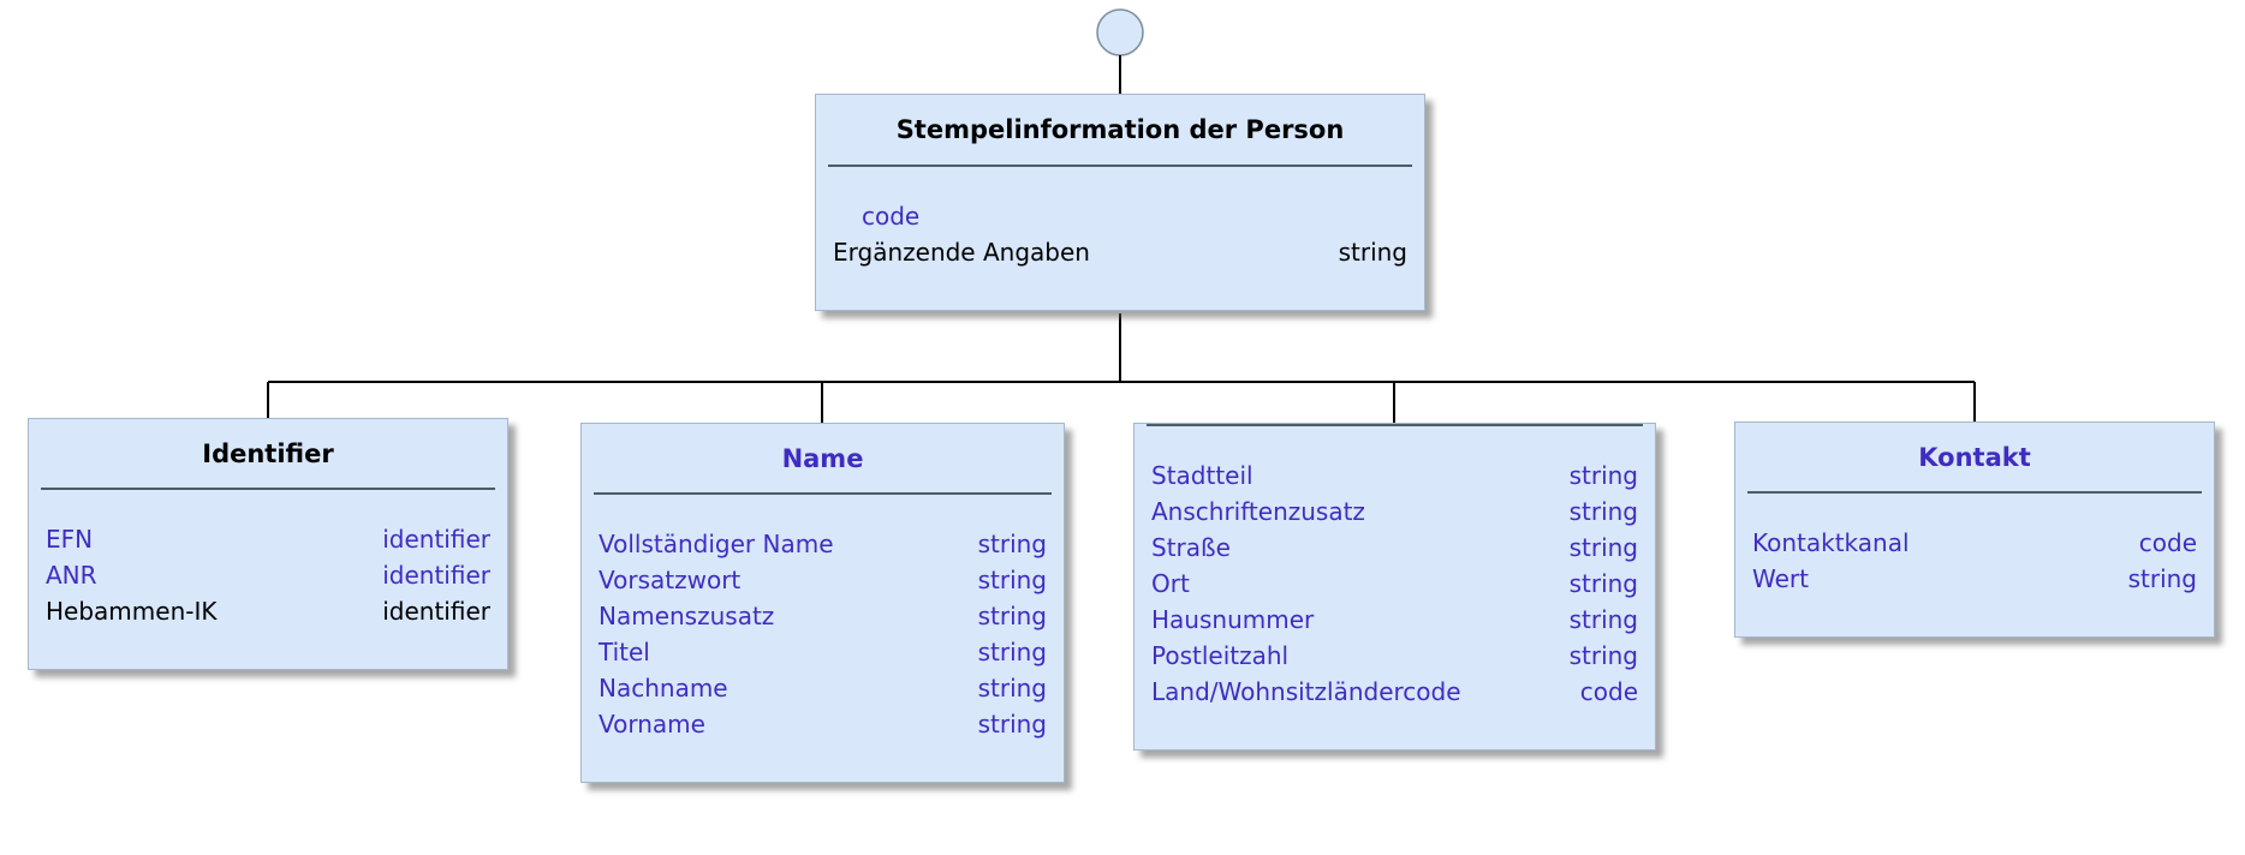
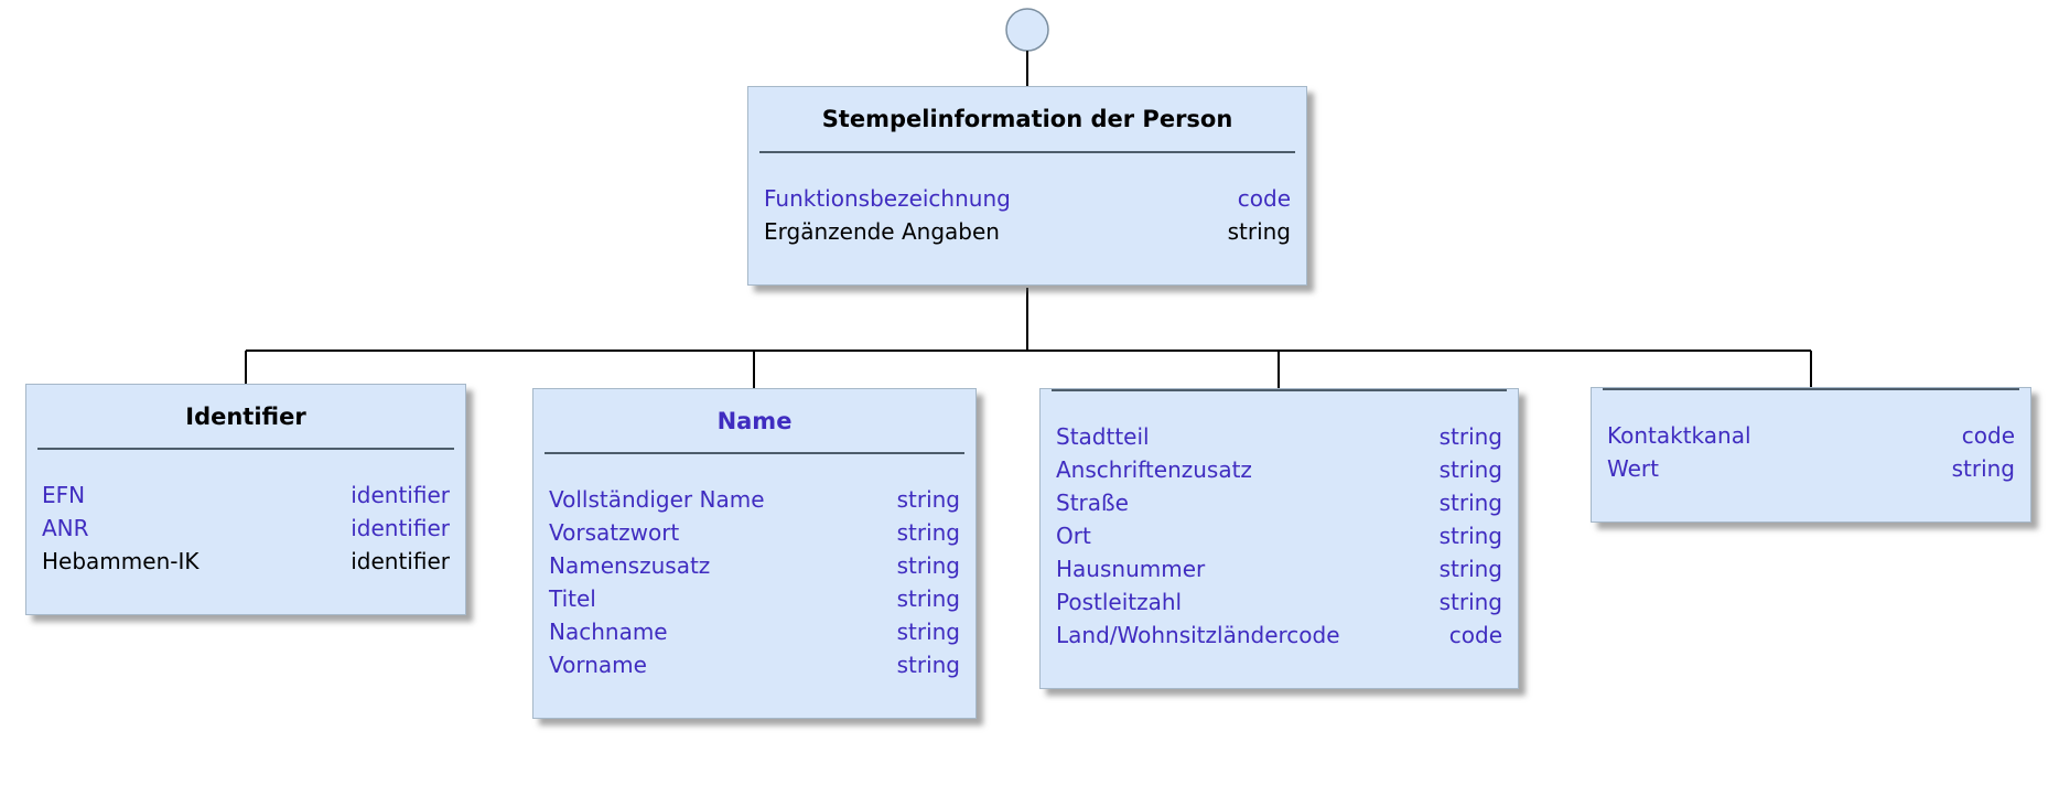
  Stempelinformation der Person
+ Funktionsbezeichnung
  code
  Ergänzende Angaben
  string
  Identifier
  EFN
  identifier
  ANR
  identifier
  Hebammen-IK
  identifier
  Name
  Vollständiger Name
  string
  Vorsatzwort
  string
  Namenszusatz
  string
  Titel
  string
  Nachname
  string
  Vorname
  string
  Stadtteil
  string
  Anschriftenzusatz
  string
  Straße
  string
  Ort
  string
  Hausnummer
  string
  Postleitzahl
  string
  Land/Wohnsitzländercode
  code
- Kontakt
  Kontaktkanal
  code
  Wert
  string
